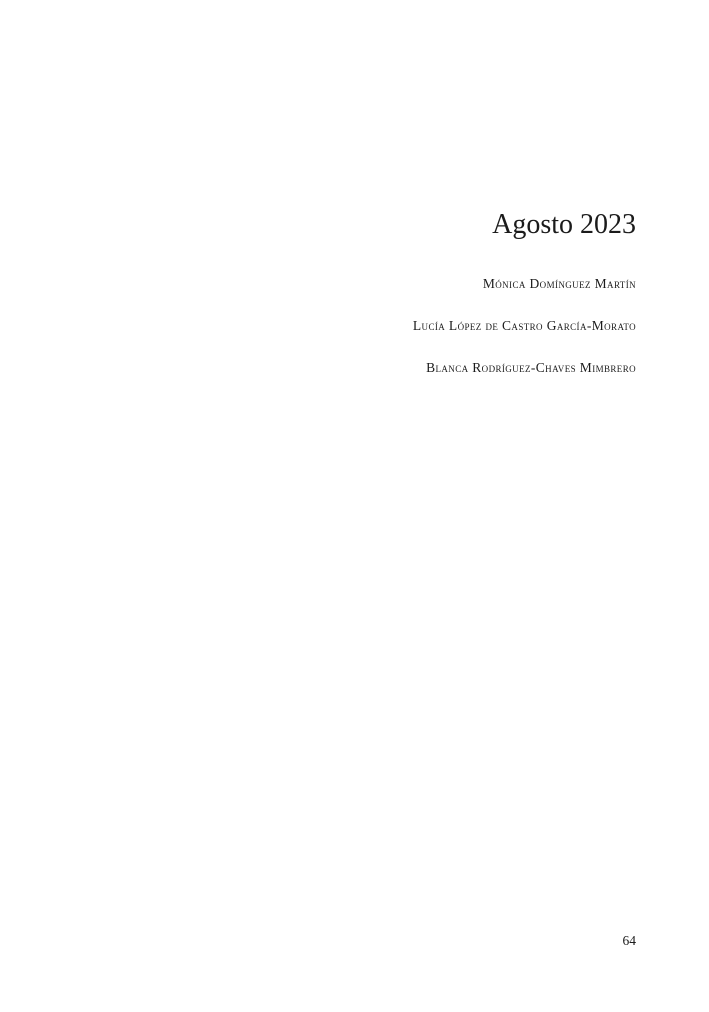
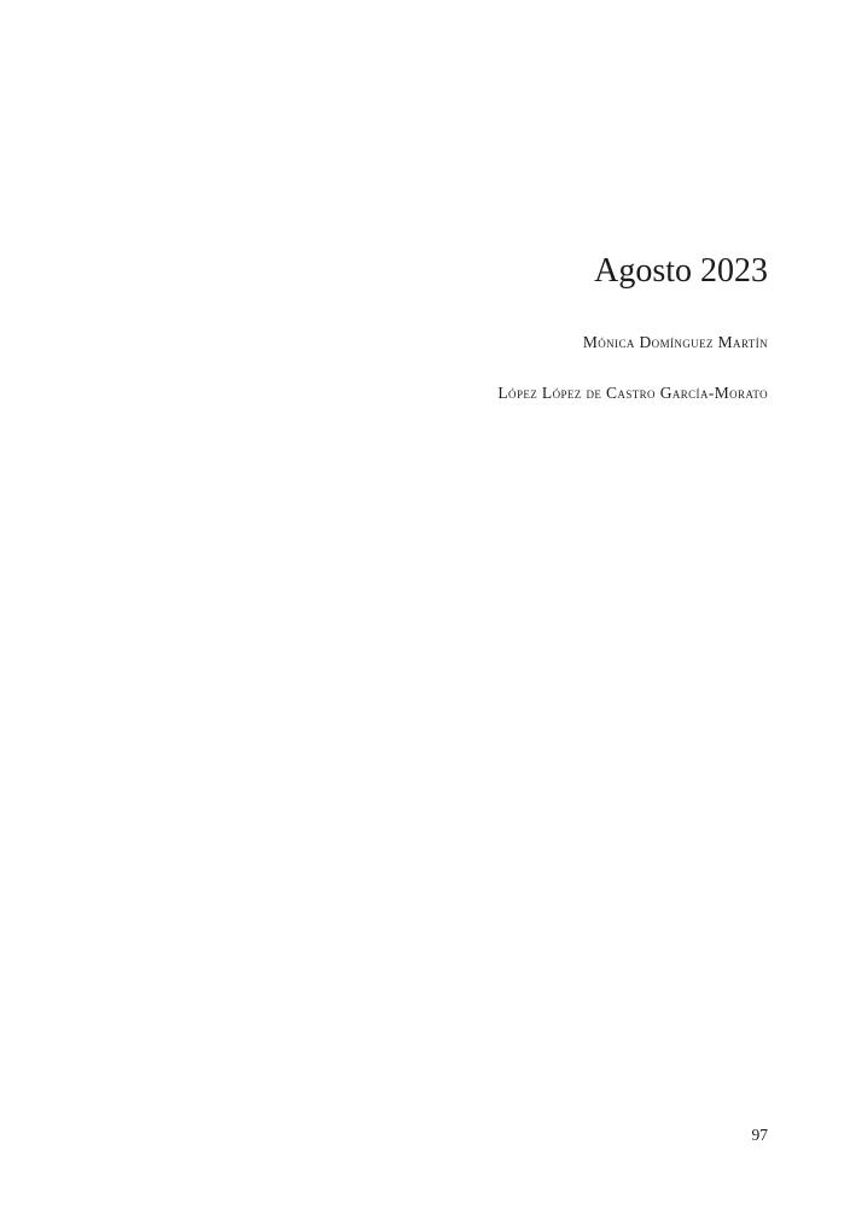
  Agosto 2023
  Mónica Domínguez Martín
- Lucía López de Castro García-Morato
+ López López de Castro García-Morato
- Blanca Rodríguez-Chaves Mimbrero
- 64
+ 97
